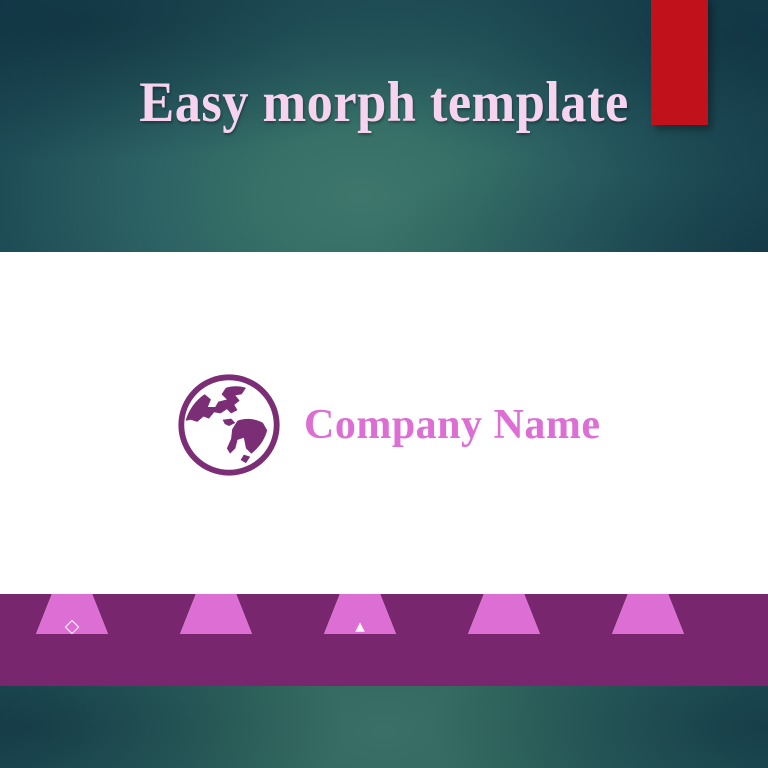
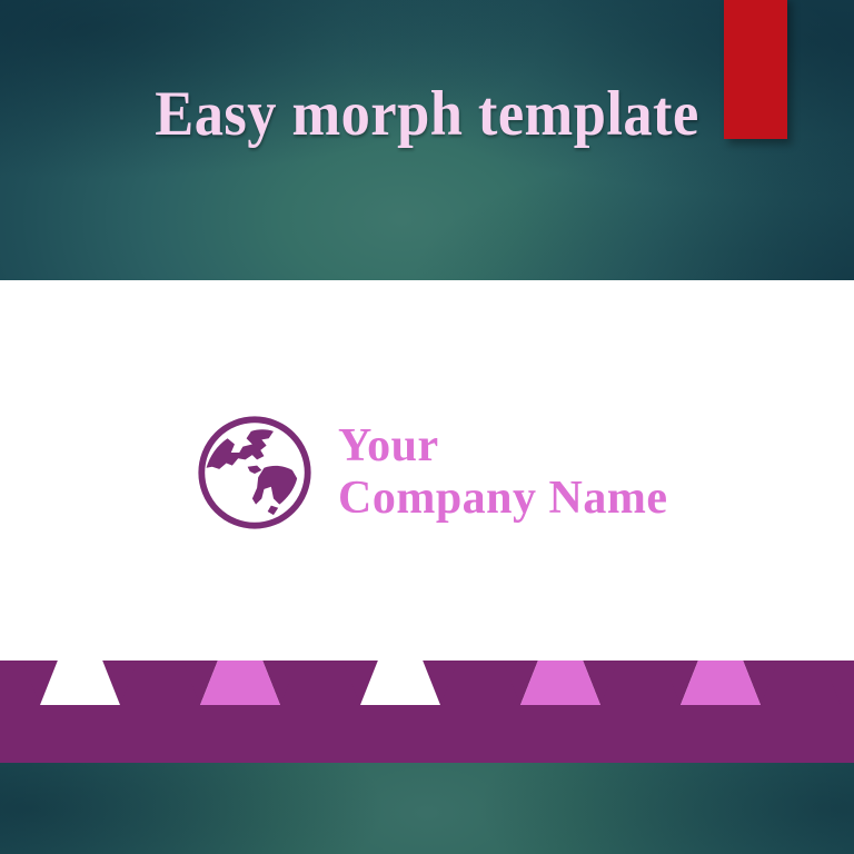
  Easy morph template
+ Your
  Company Name
- ◇
- ▴
